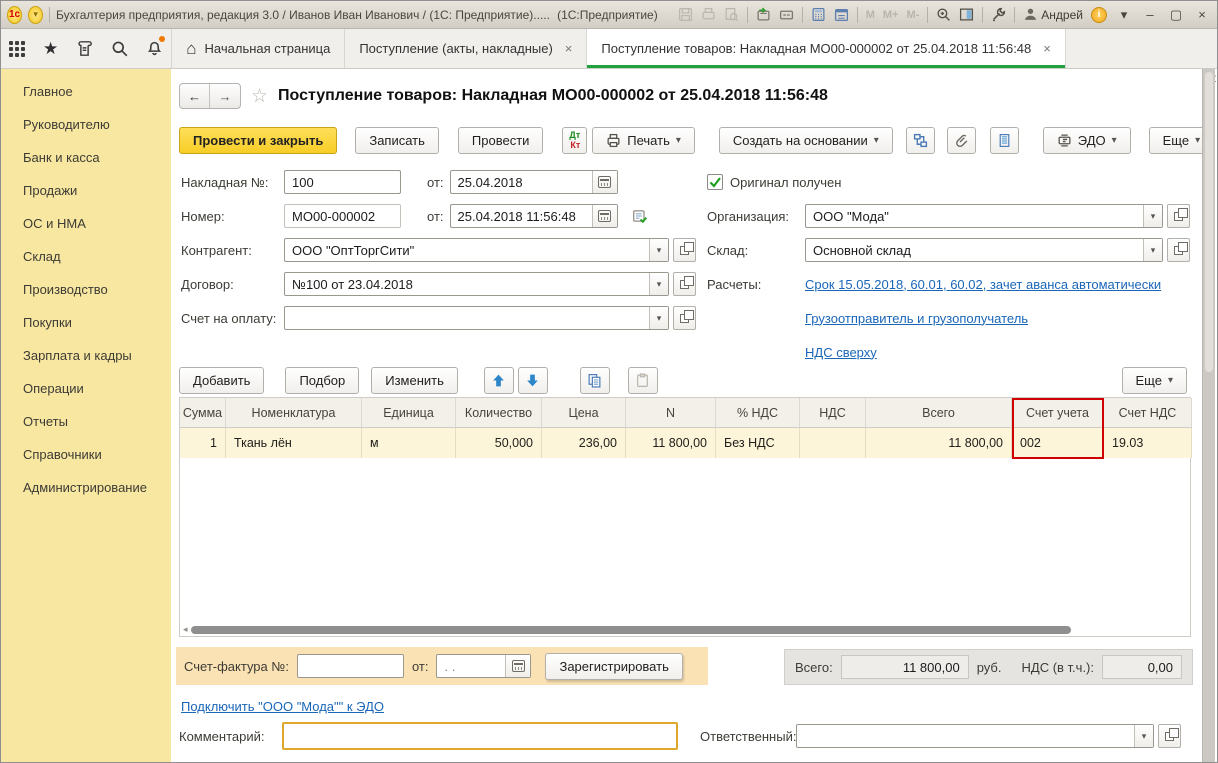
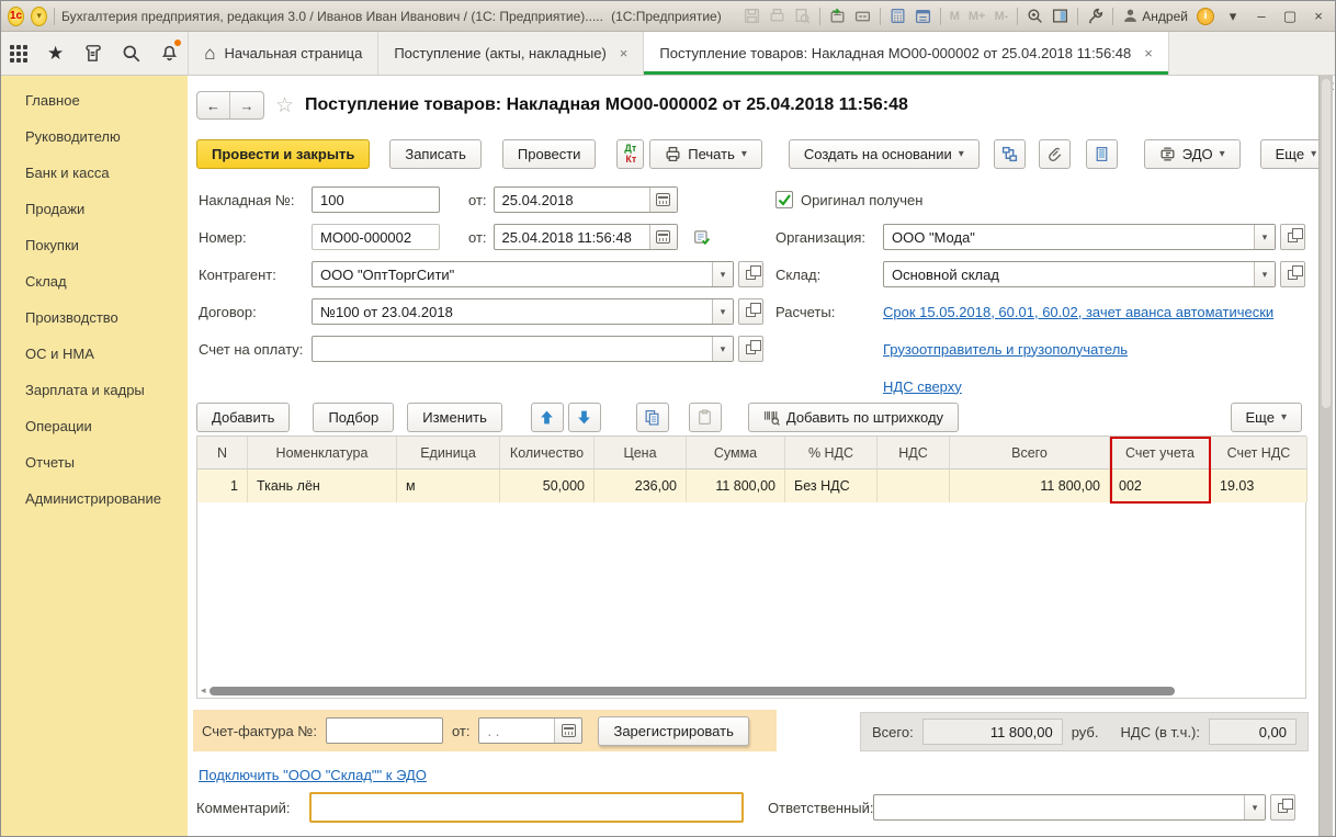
  1с
  ▾
  (1С:Предприятие)
  M
  M+
  M-
  Андрей
  i
  ▾
  –
  ▢
  ×
  ★
  ⌂
  Начальная страница
  Поступление (акты, накладные)
  ×
  Поступление товаров: Накладная МО00-000002 от 25.04.2018 11:56:48
  ×
  Главное
  Руководителю
  Банк и касса
  Продажи
- ОС и НМА
+ Покупки
  Склад
  Производство
- Покупки
+ ОС и НМА
  Зарплата и кадры
  Операции
  Отчеты
- Справочники
  Администрирование
  ←
  →
  ☆
  Поступление товаров: Накладная МО00-000002 от 25.04.2018 11:56:48
  Провести и закрыть
  Записать
  Провести
  Дт
  Кт
  Печать
  ▾
  Создать на основании
  ▾
  ЭДО
  ▾
  Еще
  ▾
  Накладная №:
  100
  от:
  25.04.2018
  Номер:
  МО00-000002
  от:
  25.04.2018 11:56:48
  Контрагент:
  ООО "ОптТоргСити"
  ▾
  Договор:
  №100 от 23.04.2018
  ▾
  Счет на оплату:
  ▾
  Оригинал получен
  Организация:
  ООО "Мода"
  ▾
  Склад:
  Основной склад
  ▾
  Расчеты:
  Срок 15.05.2018, 60.01, 60.02, зачет аванса автоматически
  Грузоотправитель и грузополучатель
  НДС сверху
  Добавить
  Подбор
  Изменить
+ Добавить по штрихкоду
  Еще
  ▾
- Сумма
+ N
  Номенклатура
  Единица
  Количество
  Цена
- N
+ Сумма
  % НДС
  НДС
  Всего
  Счет учета
  Счет НДС
  1
  Ткань лён
  м
  50,000
  236,00
  11 800,00
  Без НДС
  11 800,00
  002
  19.03
  ◂
  Счет-фактура №:
  от:
  . .
  Зарегистрировать
  Всего:
  11 800,00
  руб.
  НДС (в т.ч.):
  0,00
- Подключить "ООО "Мода"" к ЭДО
+ Подключить "ООО "Склад"" к ЭДО
  Комментарий:
  Ответственный:
  ▾
